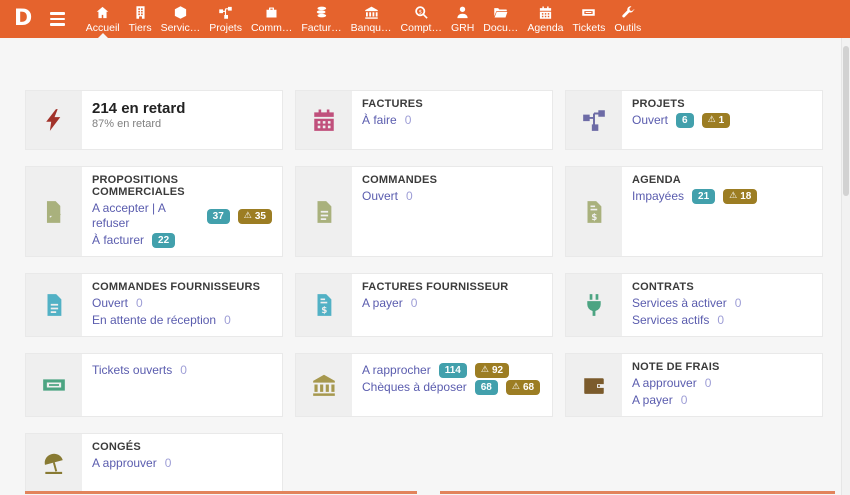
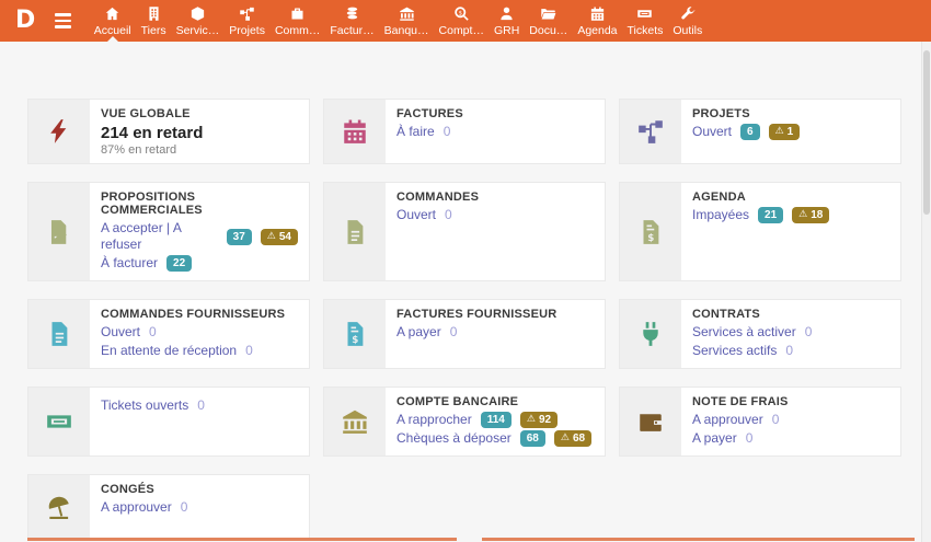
  D
  Accueil
  Tiers
  Servic…
  Projets
  Comm…
  Factur…
  Banqu…
  Compt…
  GRH
  Docu…
  Agenda
  Tickets
  Outils
+ VUE GLOBALE
  214 en retard
  87% en retard
  FACTURES
  À faire
  0
  PROJETS
  Ouvert
  6
  ⚠
  1
  PROPOSITIONS COMMERCIALES
  A accepter | A refuser
  37
  ⚠
- 35
+ 54
  À facturer
  22
  COMMANDES
  Ouvert
  0
  $
  AGENDA
  Impayées
  21
  ⚠
  18
  COMMANDES FOURNISSEURS
  Ouvert
  0
  En attente de réception
  0
  $
  FACTURES FOURNISSEUR
  A payer
  0
  CONTRATS
  Services à activer
  0
  Services actifs
  0
  Tickets ouverts
  0
+ COMPTE BANCAIRE
  A rapprocher
  114
  ⚠
  92
  Chèques à déposer
  68
  ⚠
  68
  NOTE DE FRAIS
  A approuver
  0
  A payer
  0
  CONGÉS
  A approuver
  0
